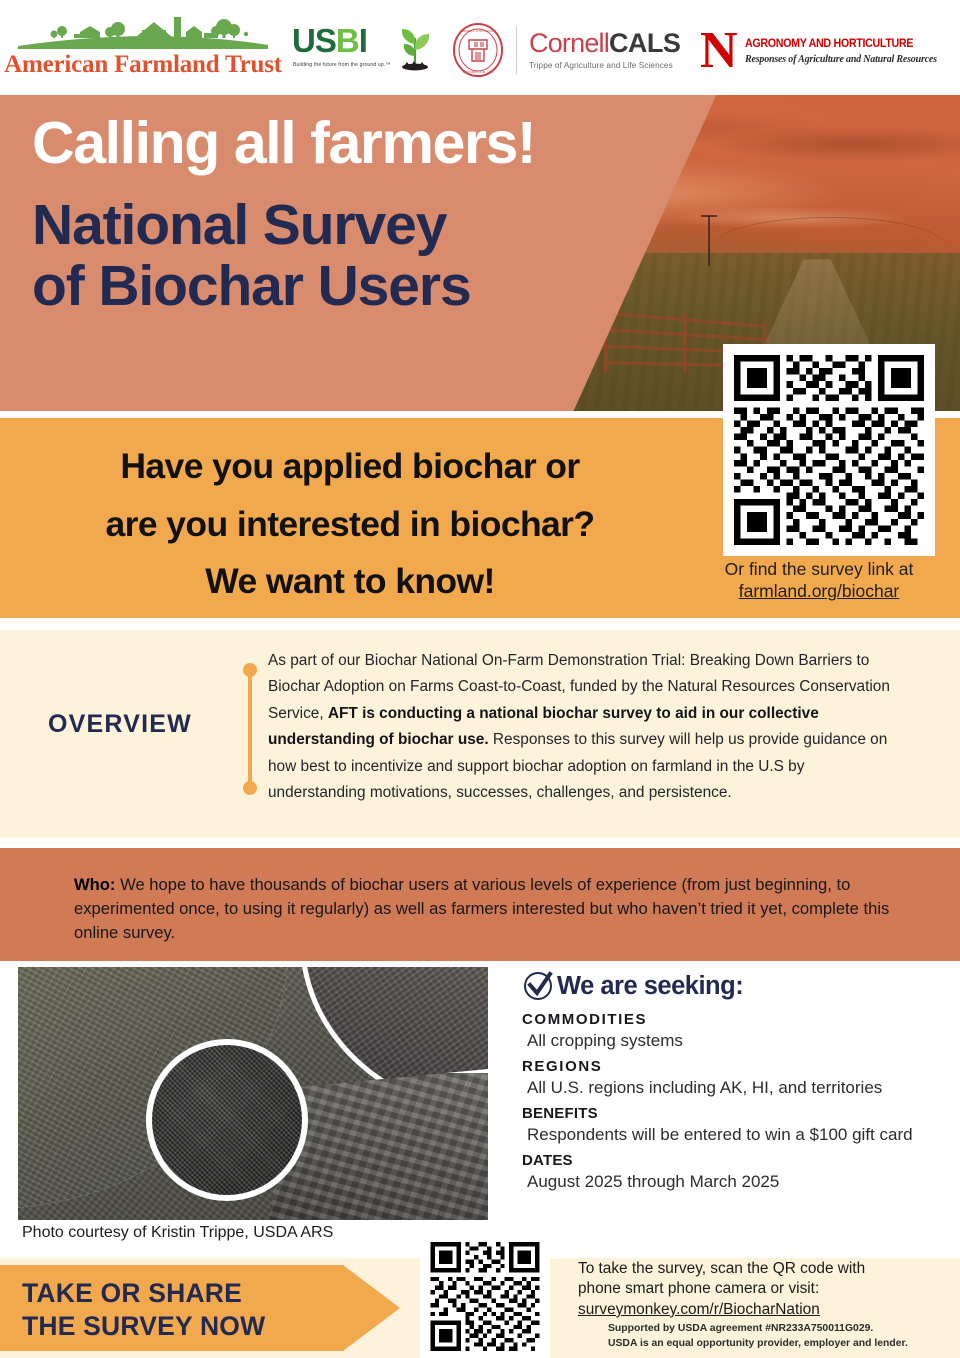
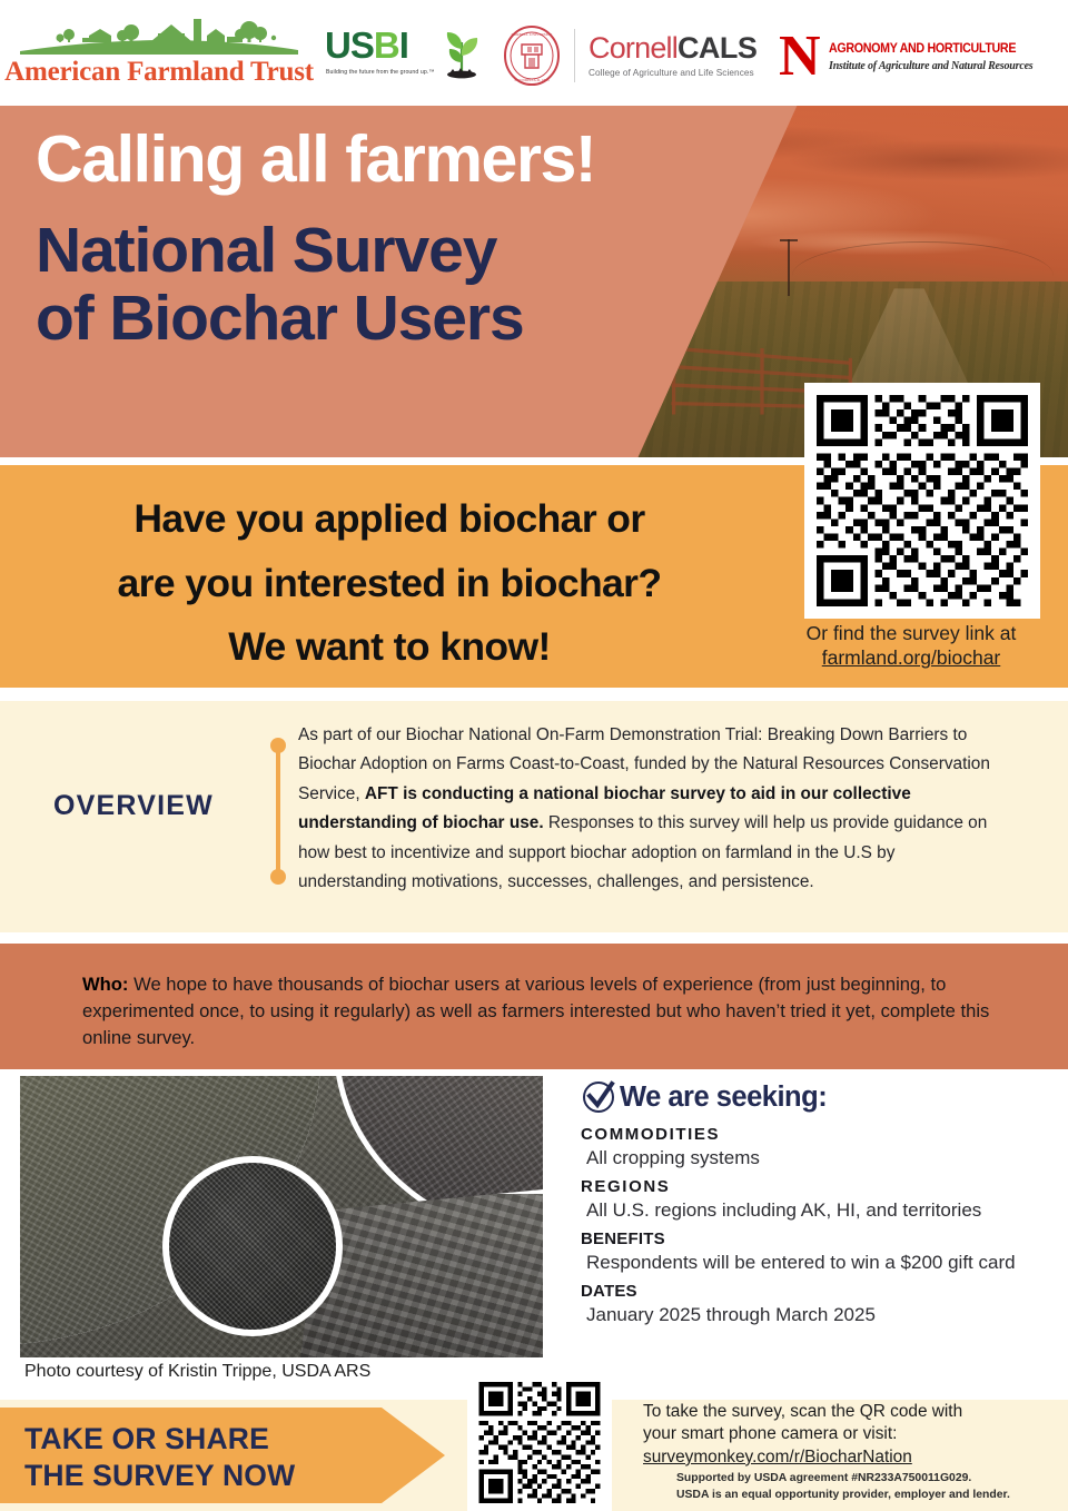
  American Farmland Trust
  USBI
  CornellCALS
- Trippe of Agriculture and Life Sciences
+ College of Agriculture and Life Sciences
  N
  AGRONOMY AND HORTICULTURE
- Responses of Agriculture and Natural Resources
+ Institute of Agriculture and Natural Resources
  Calling all farmers!
  National Survey
  of Biochar Users
  Have you applied biochar or
  are you interested in biochar?
  We want to know!
  Or find the survey link at
  farmland.org/biochar
  OVERVIEW
  As part of our Biochar National On-Farm Demonstration Trial: Breaking Down Barriers to Biochar Adoption on Farms Coast-to-Coast, funded by the Natural Resources Conservation Service, AFT is conducting a national biochar survey to aid in our collective understanding of biochar use. Responses to this survey will help us provide guidance on how best to incentivize and support biochar adoption on farmland in the U.S by understanding motivations, successes, challenges, and persistence.
  Who: We hope to have thousands of biochar users at various levels of experience (from just beginning, to experimented once, to using it regularly) as well as farmers interested but who haven’t tried it yet, complete this online survey.
  Photo courtesy of Kristin Trippe, USDA ARS
  We are seeking:
  COMMODITIES
  All cropping systems
  REGIONS
  All U.S. regions including AK, HI, and territories
  BENEFITS
- Respondents will be entered to win a $100 gift card
+ Respondents will be entered to win a $200 gift card
  DATES
- August 2025 through March 2025
+ January 2025 through March 2025
  TAKE OR SHARE
  THE SURVEY NOW
  To take the survey, scan the QR code with
- phone smart phone camera or visit:
+ your smart phone camera or visit:
  surveymonkey.com/r/BiocharNation
  Supported by USDA agreement #NR233A750011G029.
  USDA is an equal opportunity provider, employer and lender.
